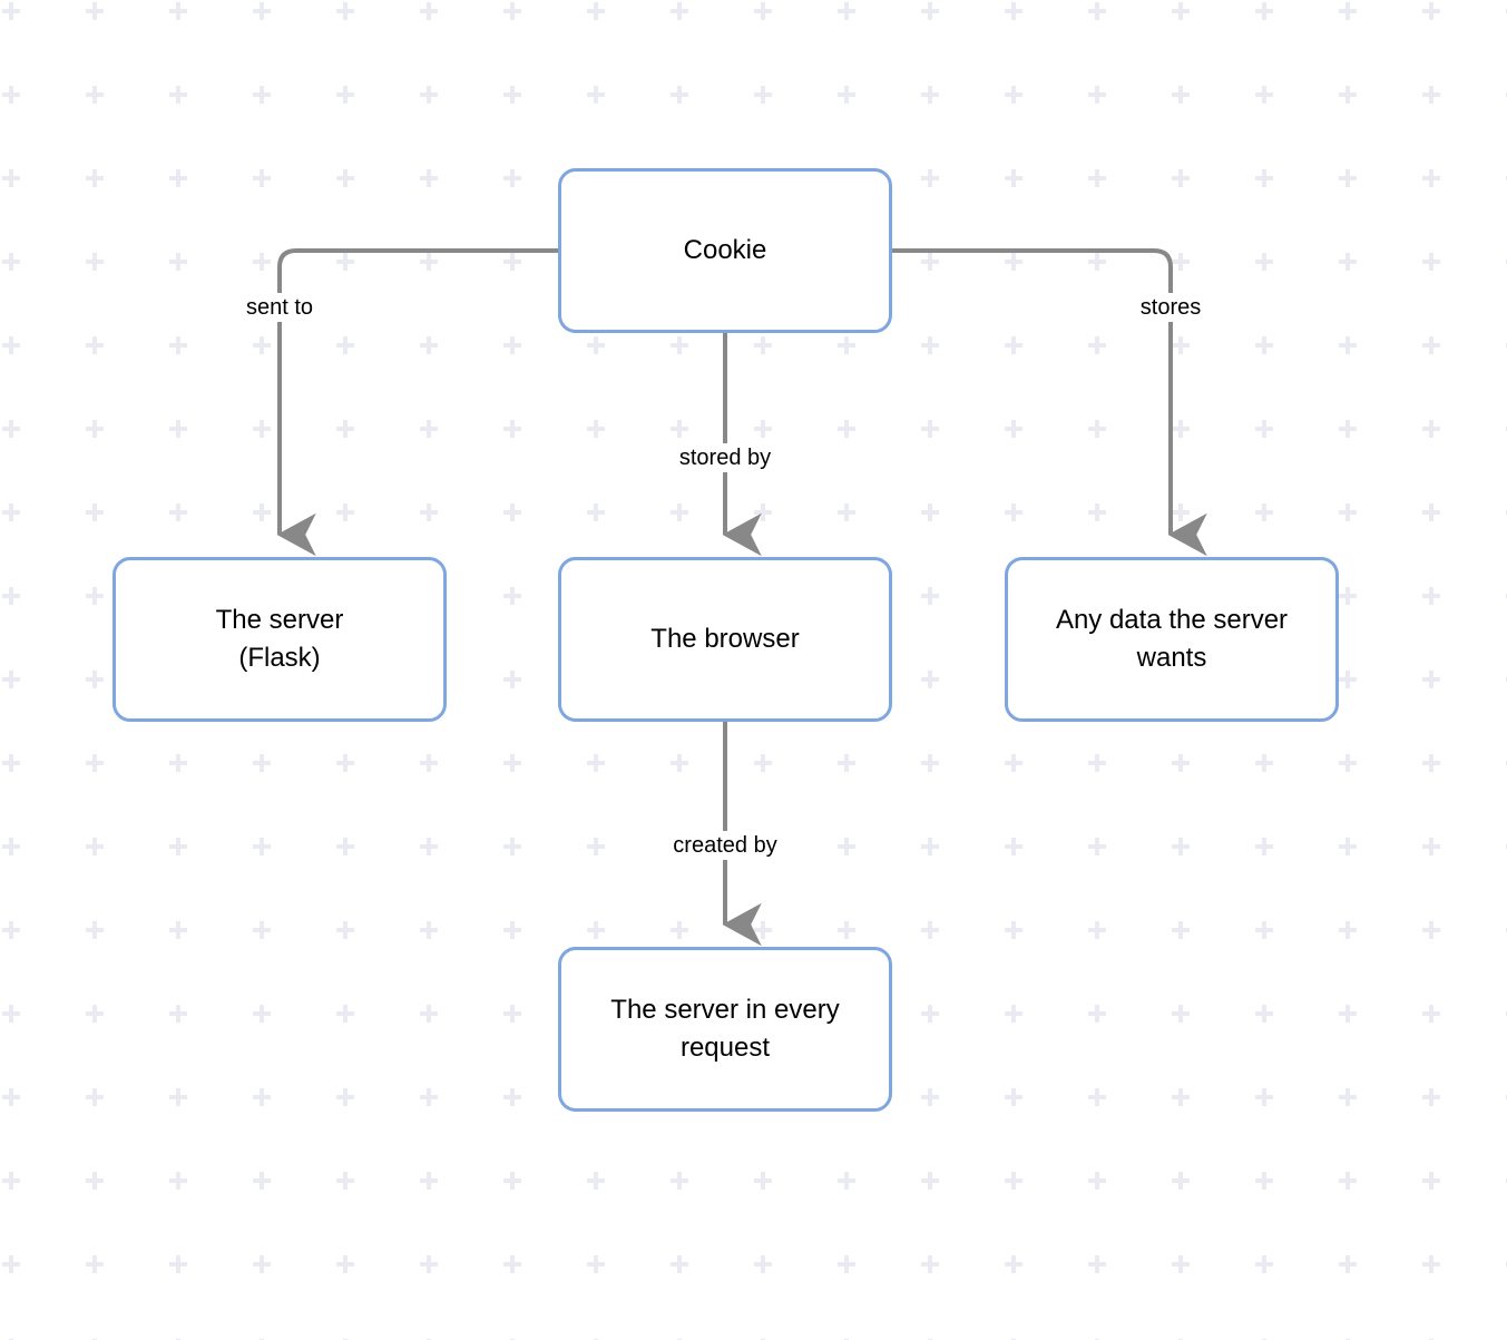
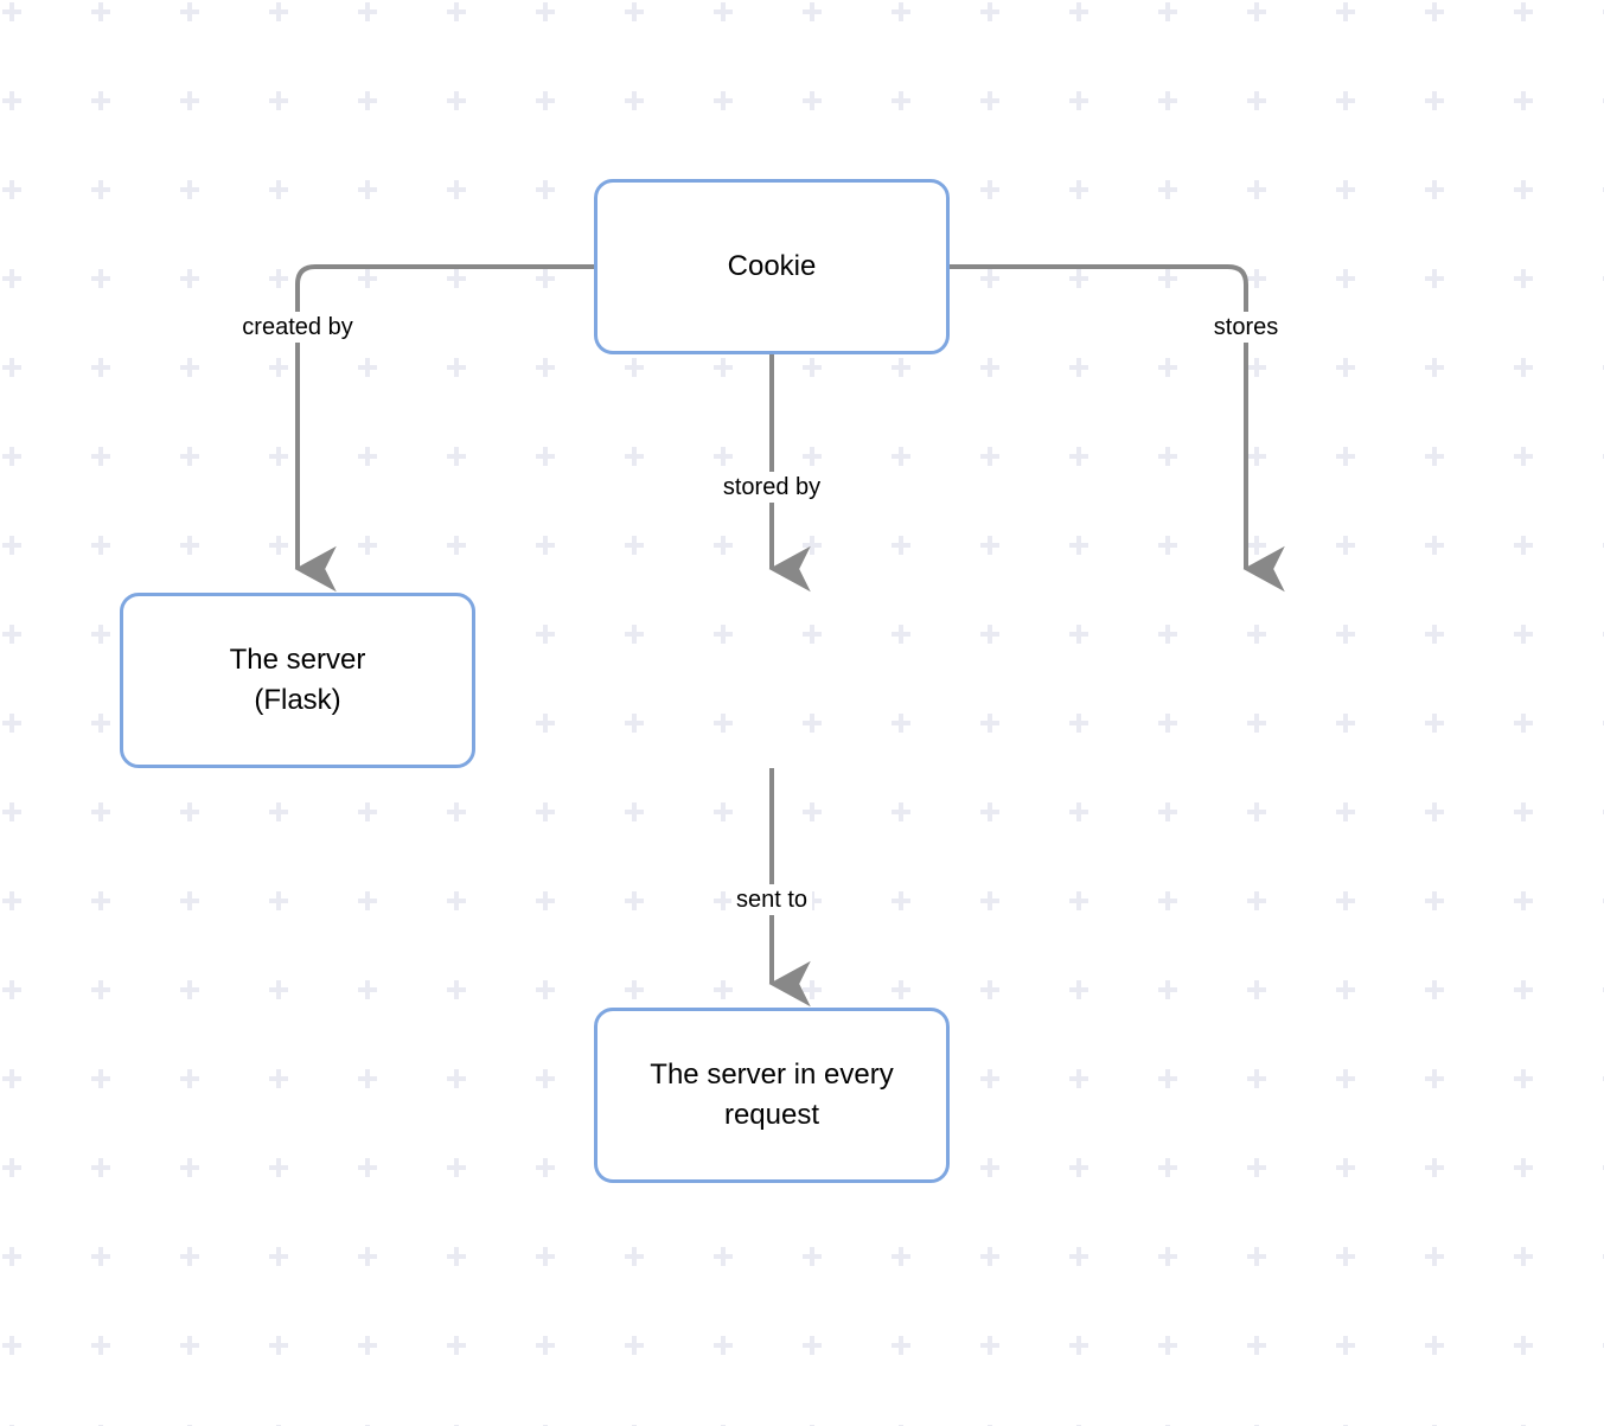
  Cookie
  The server
  (Flask)
- The browser
- Any data the server
- wants
  The server in every
  request
- sent to
+ created by
  stored by
  stores
- created by
+ sent to
